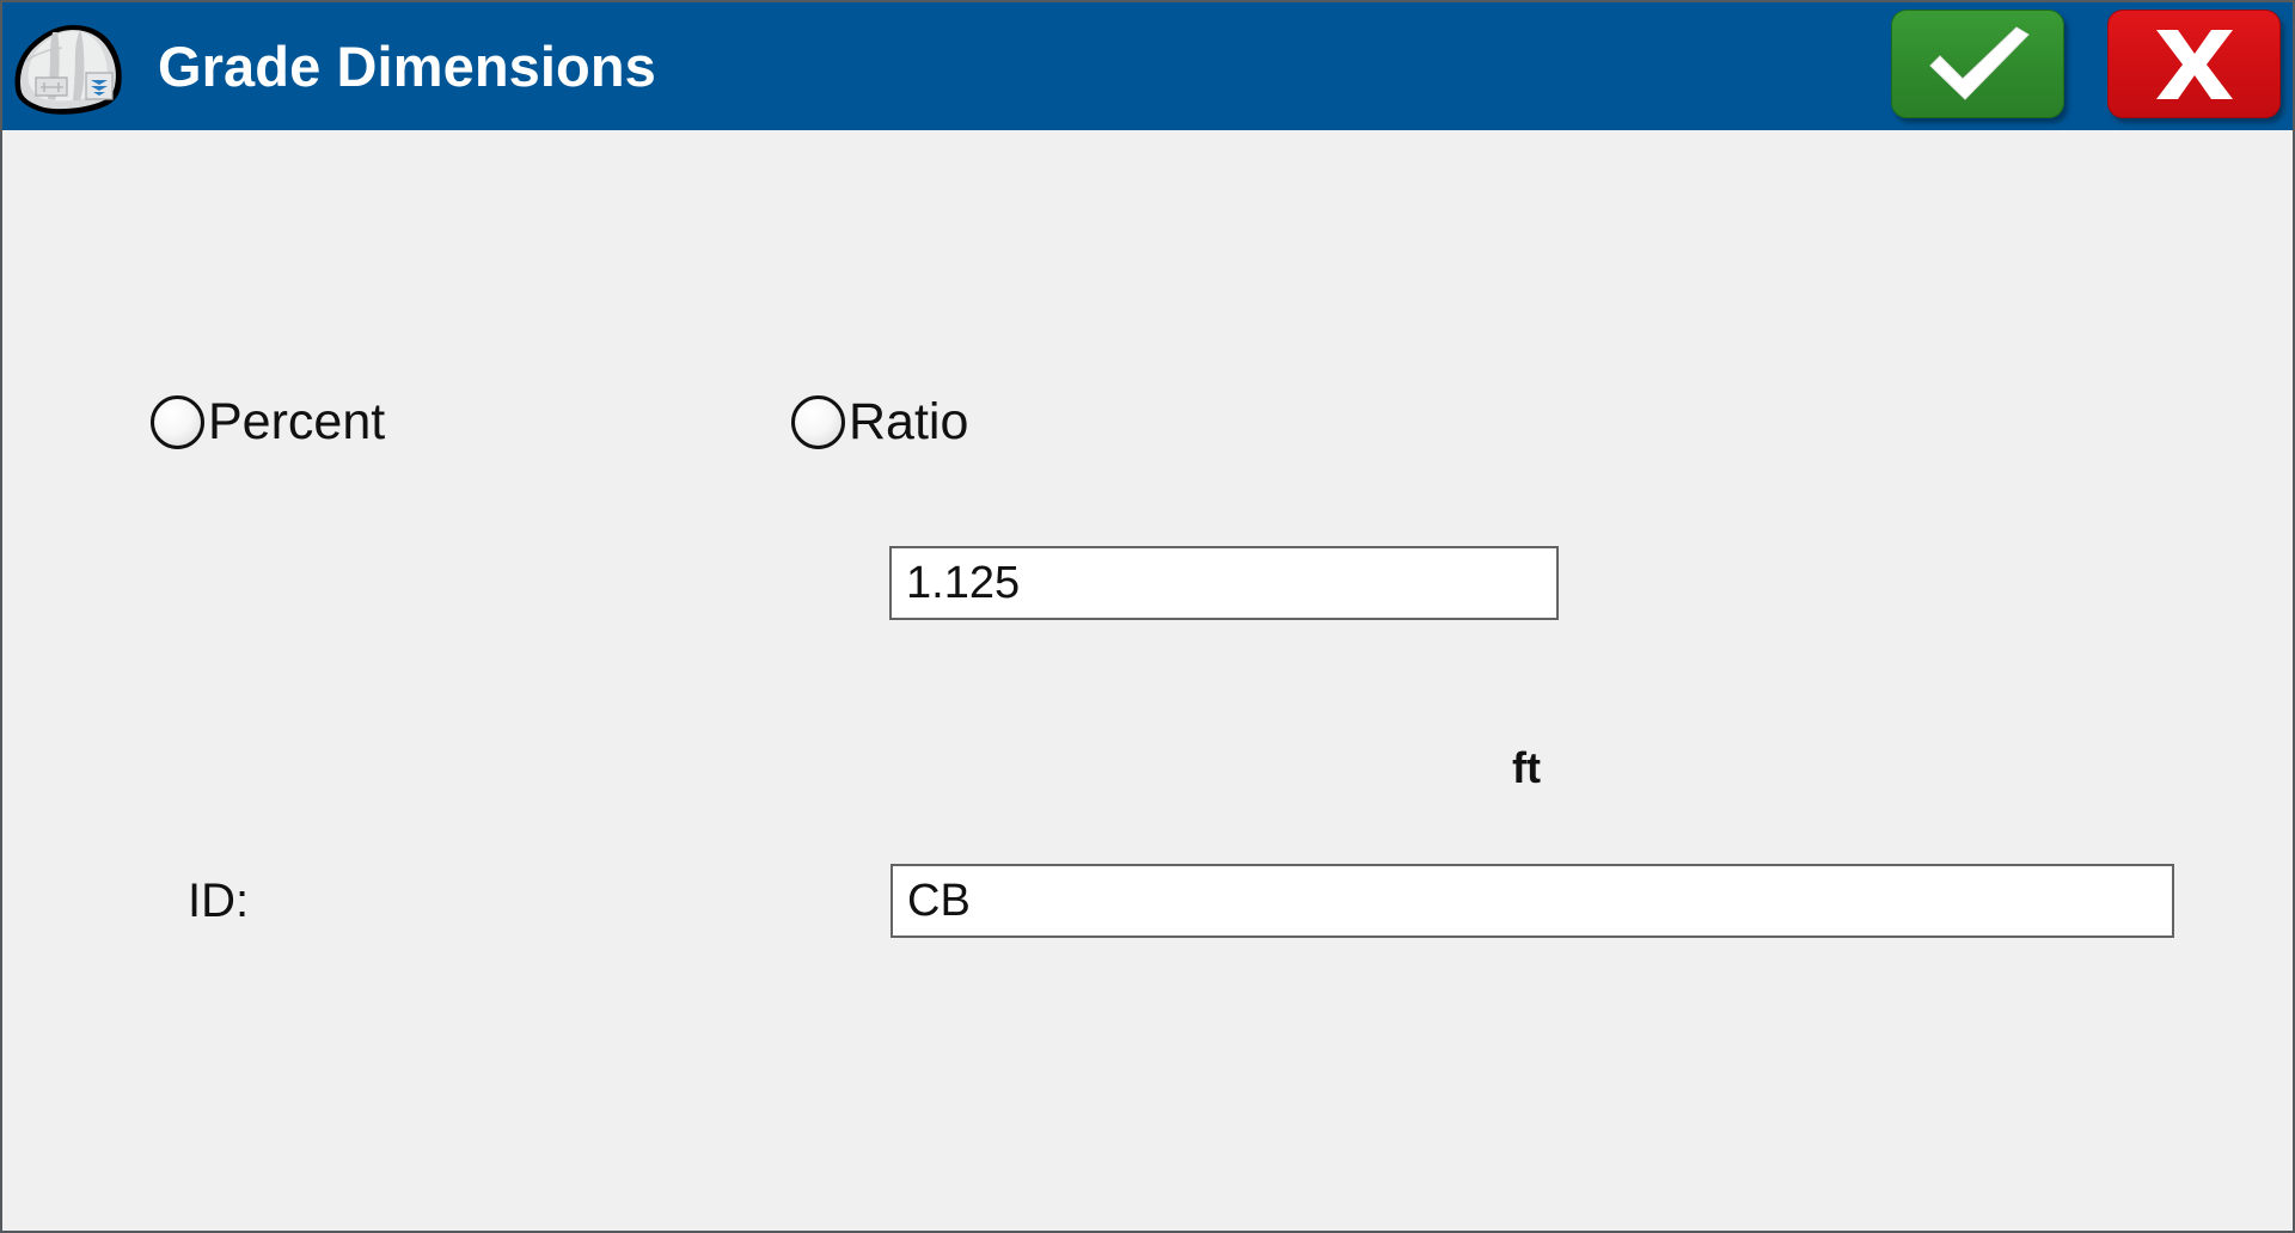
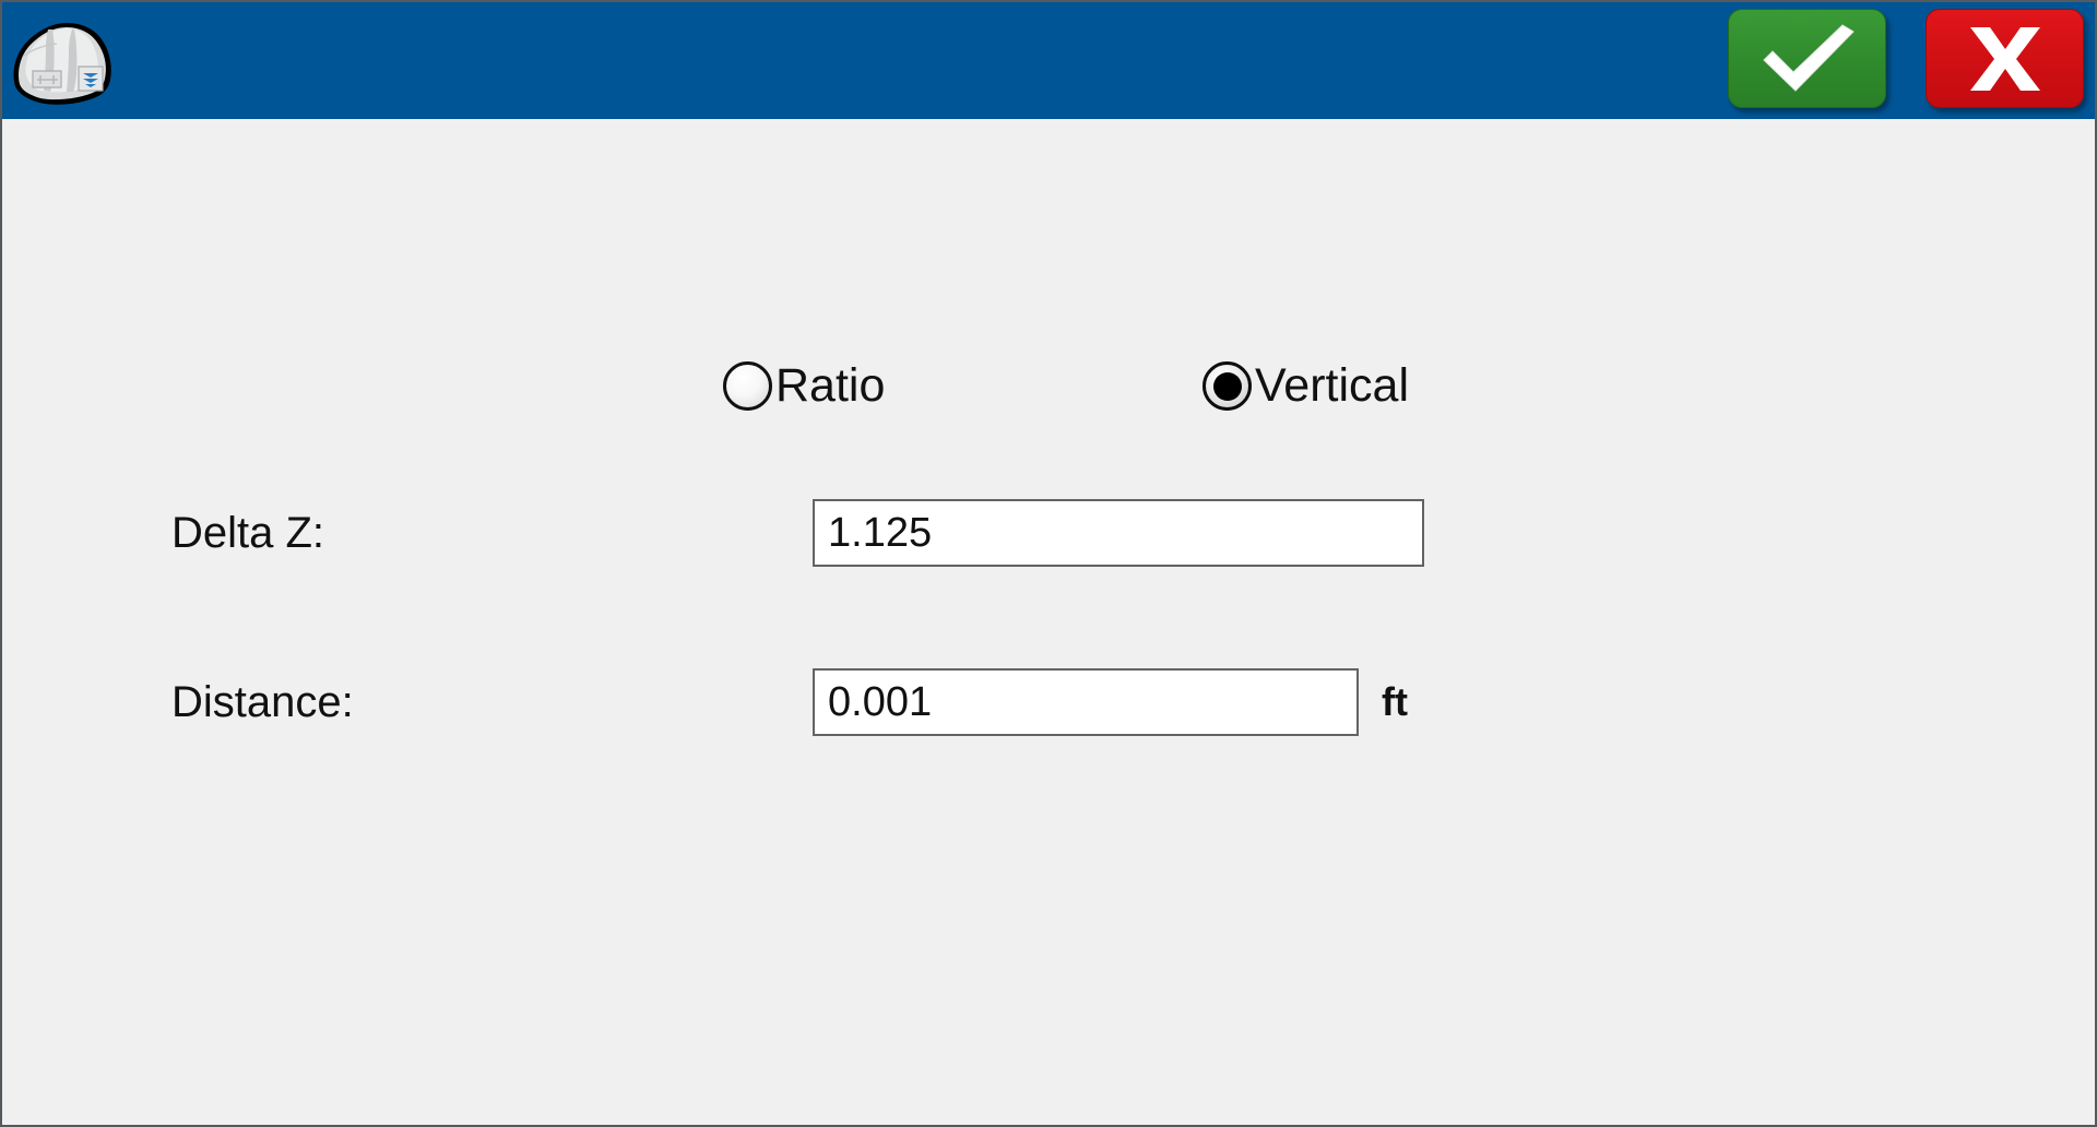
- Grade Dimensions
- Percent
  Ratio
+ Vertical
+ Delta Z:
  1.125
+ Distance:
+ 0.001
  ft
- ID:
- CB
